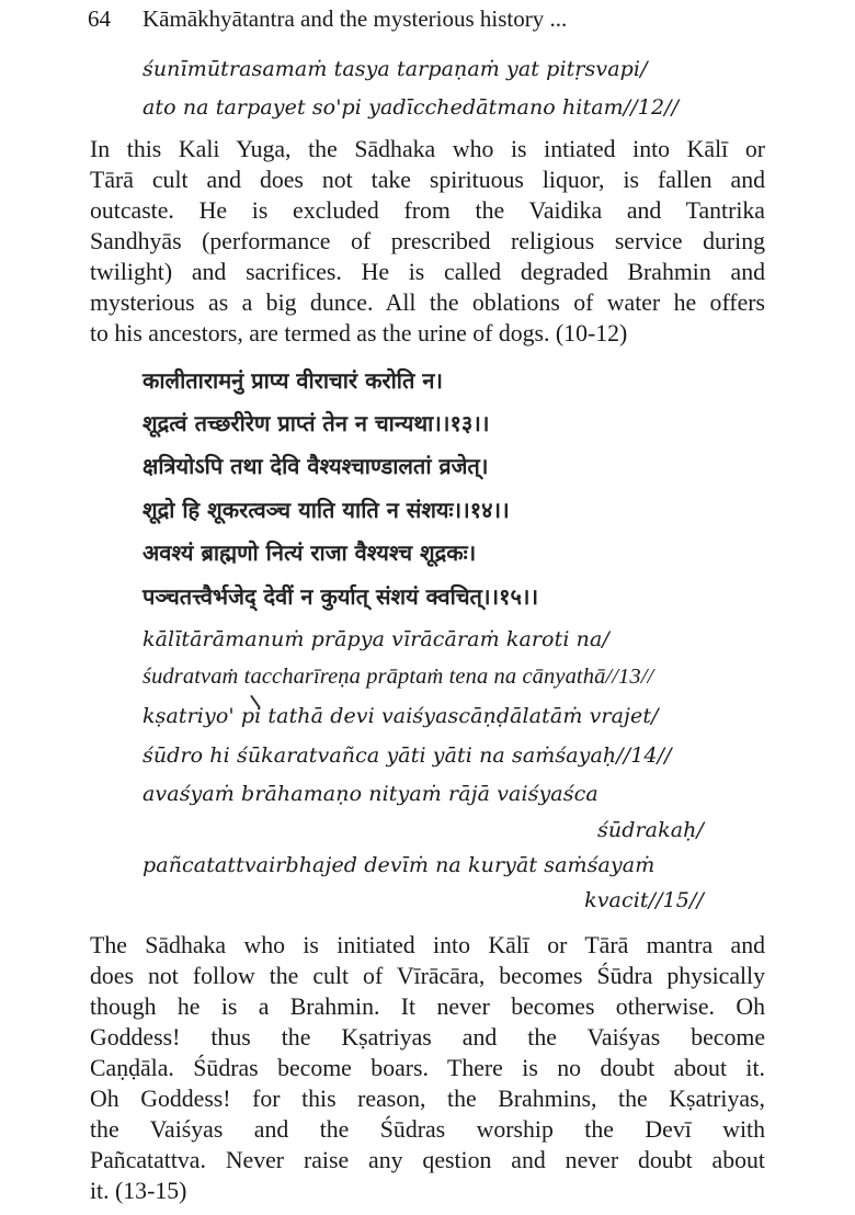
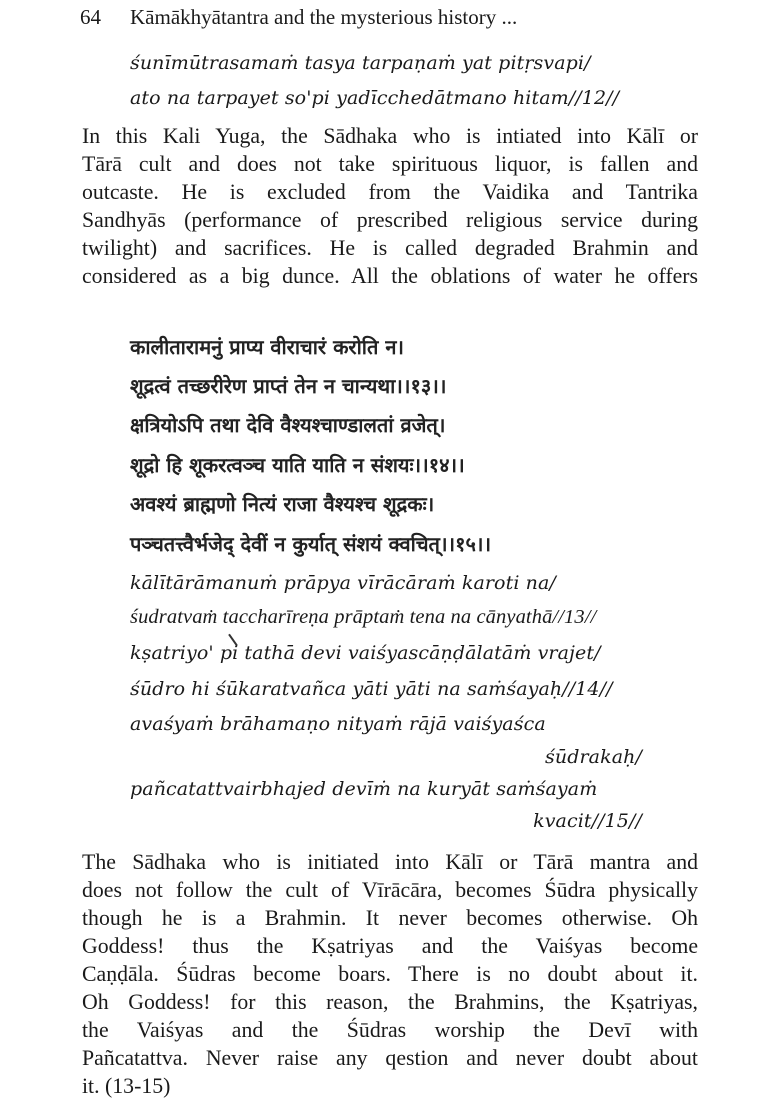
  64
  Kāmākhyātantra and the mysterious history ...
  śunīmūtrasamaṁ tasya tarpaṇaṁ yat pitṛsvapi/
  ato na tarpayet so'pi yadīcchedātmano hitam//12//
  In this Kali Yuga, the Sādhaka who is intiated into Kālī or
  Tārā cult and does not take spirituous liquor, is fallen and
  outcaste. He is excluded from the Vaidika and Tantrika
  Sandhyās (performance of prescribed religious service during
  twilight) and sacrifices. He is called degraded Brahmin and
- mysterious as a big dunce. All the oblations of water he offers
+ considered as a big dunce. All the oblations of water he offers
- to his ancestors, are termed as the urine of dogs. (10-12)
  कालीतारामनुं प्राप्य वीराचारं करोति न।
  शूद्रत्वं तच्छरीरेण प्राप्तं तेन न चान्यथा।।१३।।
  क्षत्रियोऽपि तथा देवि वैश्यश्चाण्डालतां व्रजेत्।
  शूद्रो हि शूकरत्वञ्च याति याति न संशयः।।१४।।
  अवश्यं ब्राह्मणो नित्यं राजा वैश्यश्च शूद्रकः।
  पञ्चतत्त्वैर्भजेद् देवीं न कुर्यात् संशयं क्वचित्।।१५।।
  kālītārāmanuṁ prāpya vīrācāraṁ karoti na/
  śudratvaṁ taccharīreṇa prāptaṁ tena na cānyathā//13//
  kṣatriyo' pi tathā devi vaiśyascāṇḍālatāṁ vrajet/
  śūdro hi śūkaratvañca yāti yāti na saṁśayaḥ//14//
  avaśyaṁ brāhamaṇo nityaṁ rājā vaiśyaśca
  śūdrakaḥ/
  pañcatattvairbhajed devīṁ na kuryāt saṁśayaṁ
  kvacit//15//
  The Sādhaka who is initiated into Kālī or Tārā mantra and
  does not follow the cult of Vīrācāra, becomes Śūdra physically
  though he is a Brahmin. It never becomes otherwise. Oh
  Goddess! thus the Kṣatriyas and the Vaiśyas become
  Caṇḍāla. Śūdras become boars. There is no doubt about it.
  Oh Goddess! for this reason, the Brahmins, the Kṣatriyas,
  the Vaiśyas and the Śūdras worship the Devī with
  Pañcatattva. Never raise any qestion and never doubt about
  it. (13-15)
